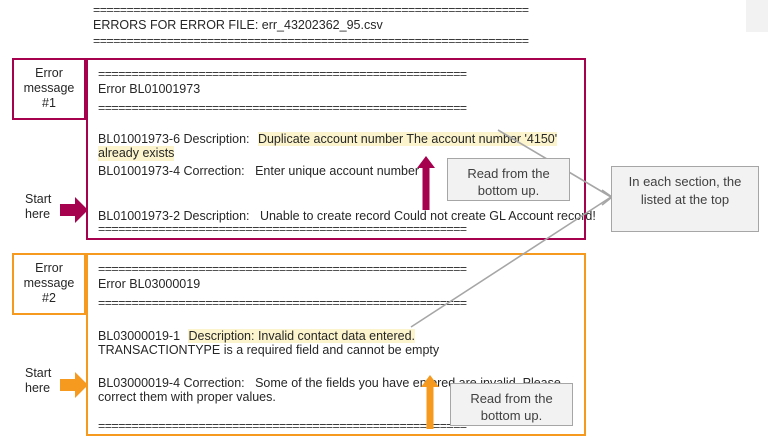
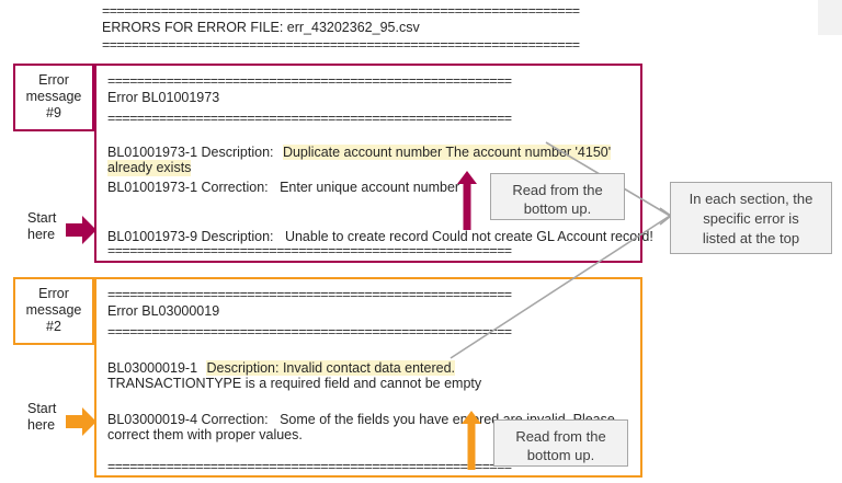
  ===============================================================
  ERRORS FOR ERROR FILE: err_43202362_95.csv
  ===============================================================
  =======================================================
  Error BL01001973
  =======================================================
- BL01001973-6 Description: Duplicate account number The account numbr '4150'
+ BL01001973-1 Description: Duplicate account number The account numbr '4150'
  already exists
- BL01001973-4 Correction: Enter unique account number
+ BL01001973-1 Correction: Enter unique account number
- BL01001973-2 Description: Unable to create record Could not create GL Account record!
+ BL01001973-9 Description: Unable to create record Could not create GL Account record!
  =======================================================
  =======================================================
  Error BL03000019
  =======================================================
  BL03000019-1 Description: Invalid contact data entered.
  TRANSACTIONTYPE is a required field and cannot be empty
  BL03000019-4 Correction: Some of the fields you have enre
  correct them with proper values.
  ======================================================
  Error
  message
- #1
+ #9
  Error
  message
  #2
  Start
  here
  Start
  here
  Read from the
  bottom up.
  Read from the
  bottom up.
  In each section, the
+ specific error is
  listed at the top
